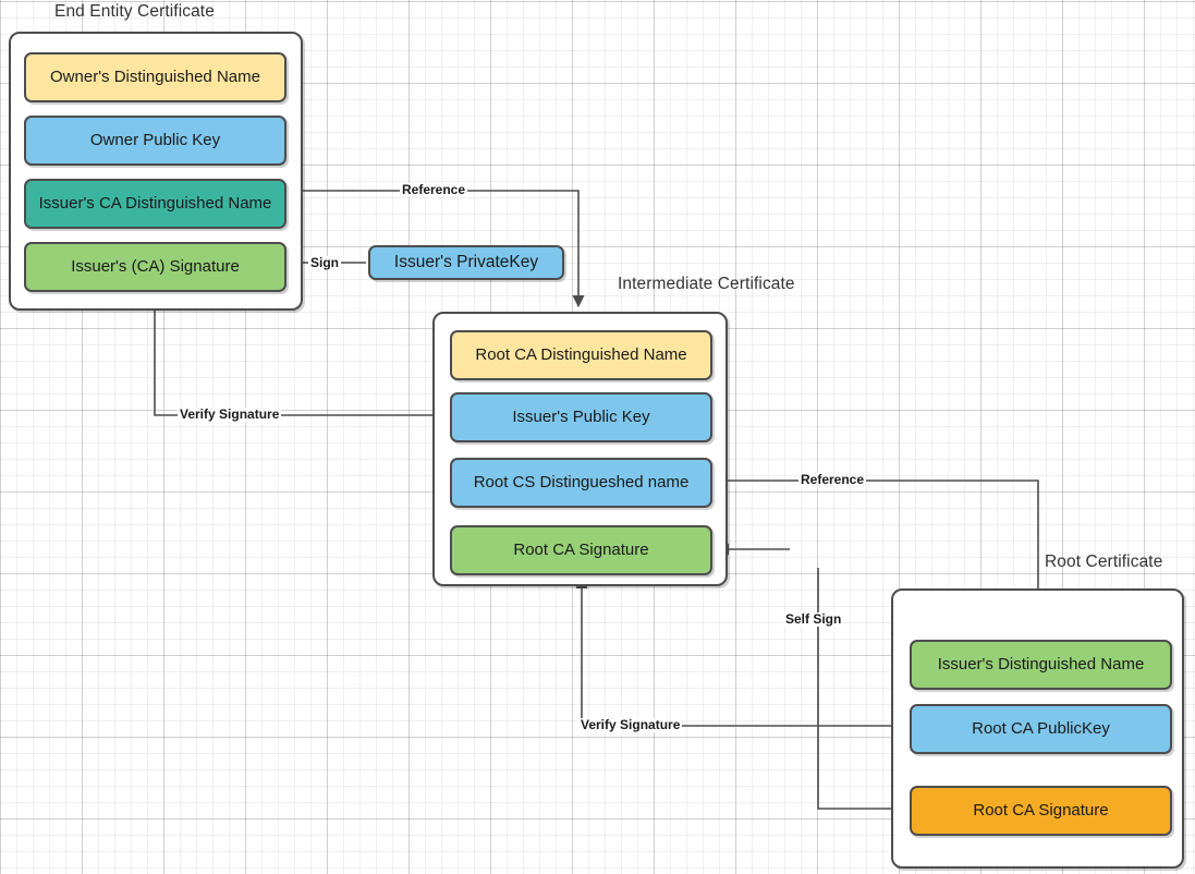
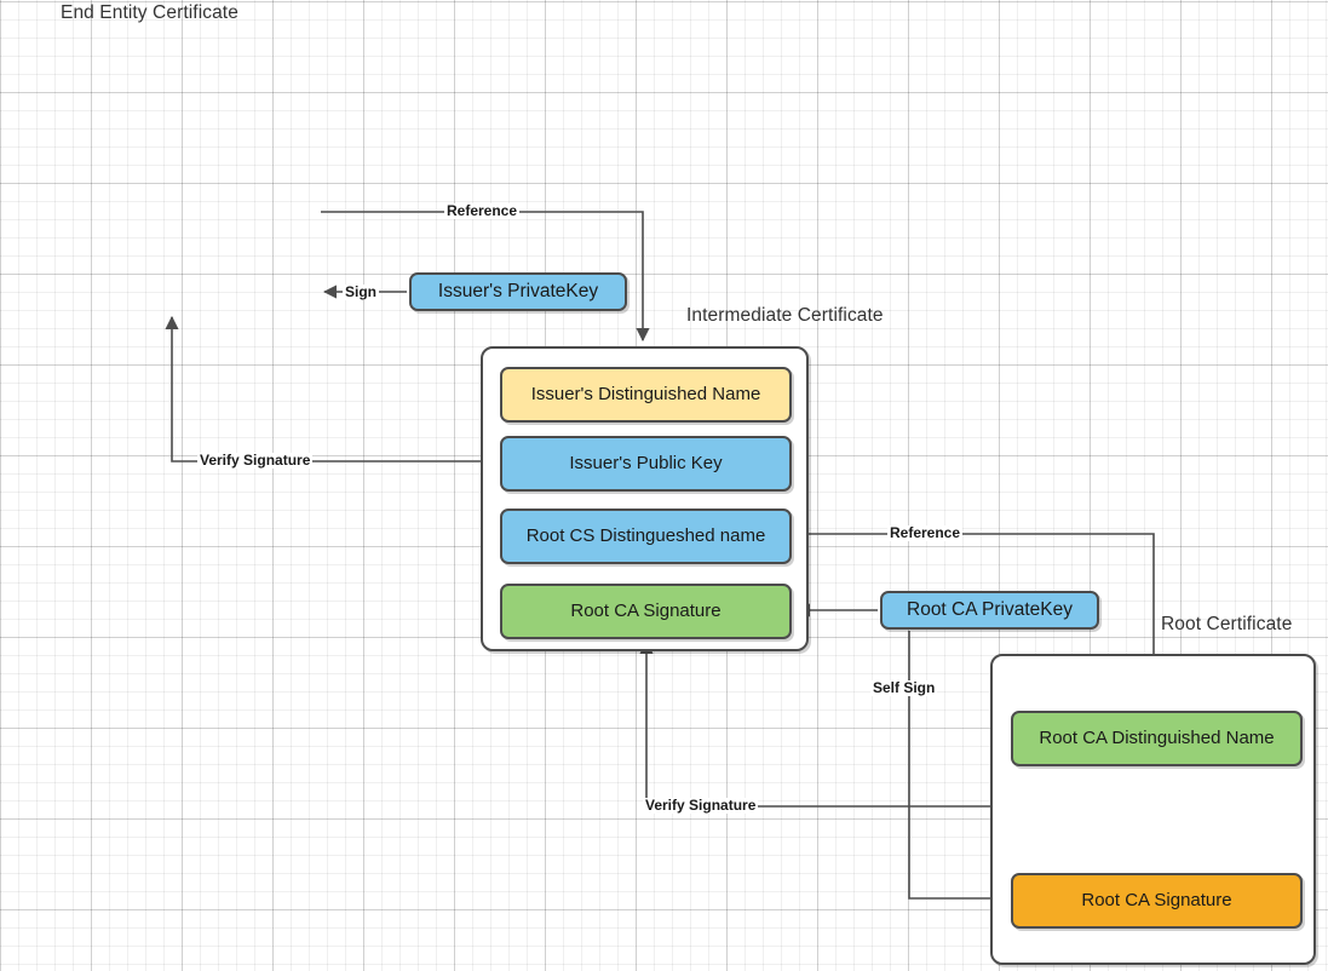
  End Entity Certificate
- Owner's Distinguished Name
- Owner Public Key
- Issuer's CA Distinguished Name
- Issuer's (CA) Signature
  Issuer's PrivateKey
  Intermediate Certificate
- Root CA Distinguished Name
+ Issuer's Distinguished Name
  Issuer's Public Key
  Root CS Distingueshed name
  Root CA Signature
+ Root CA PrivateKey
  Root Certificate
- Issuer's Distinguished Name
+ Root CA Distinguished Name
- Root CA PublicKey
  Root CA Signature
  Reference
  Sign
  Verify Signature
  Reference
  Verify Signature
  Self Sign
